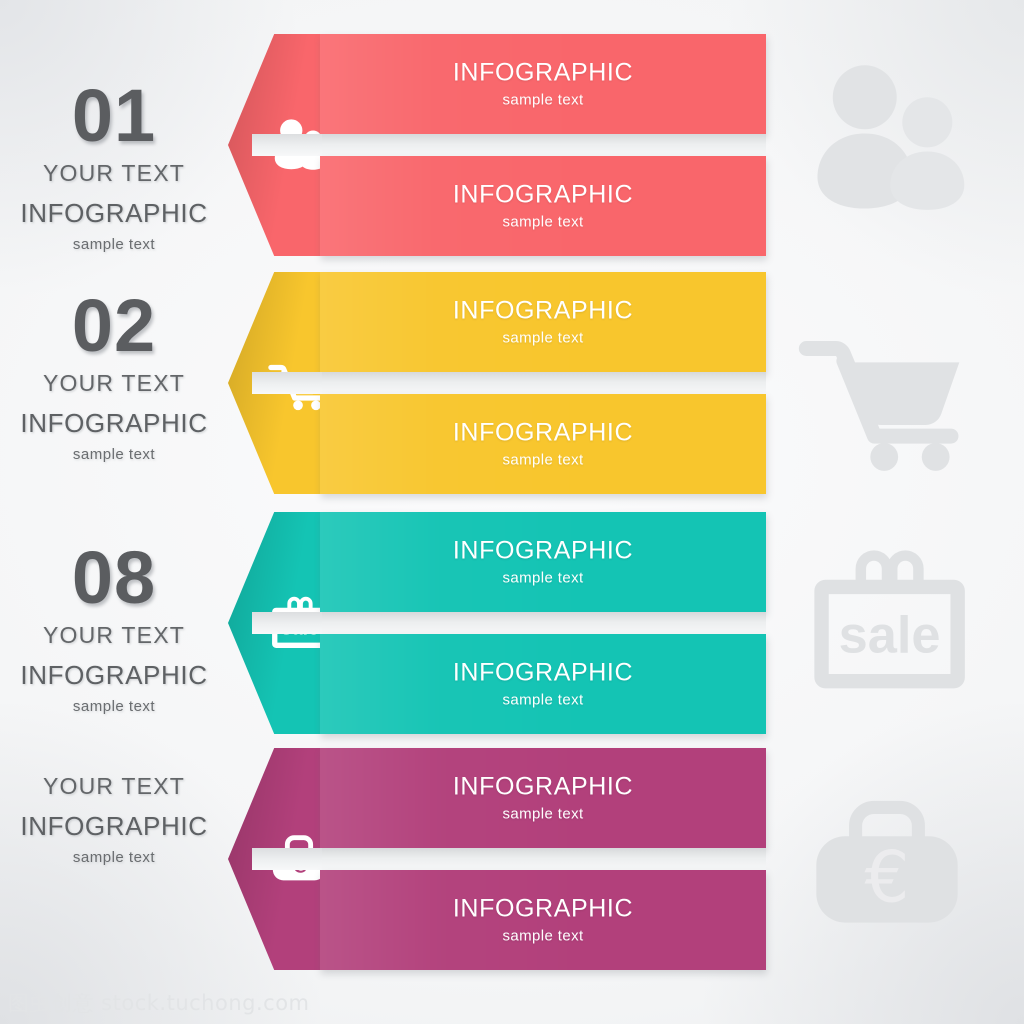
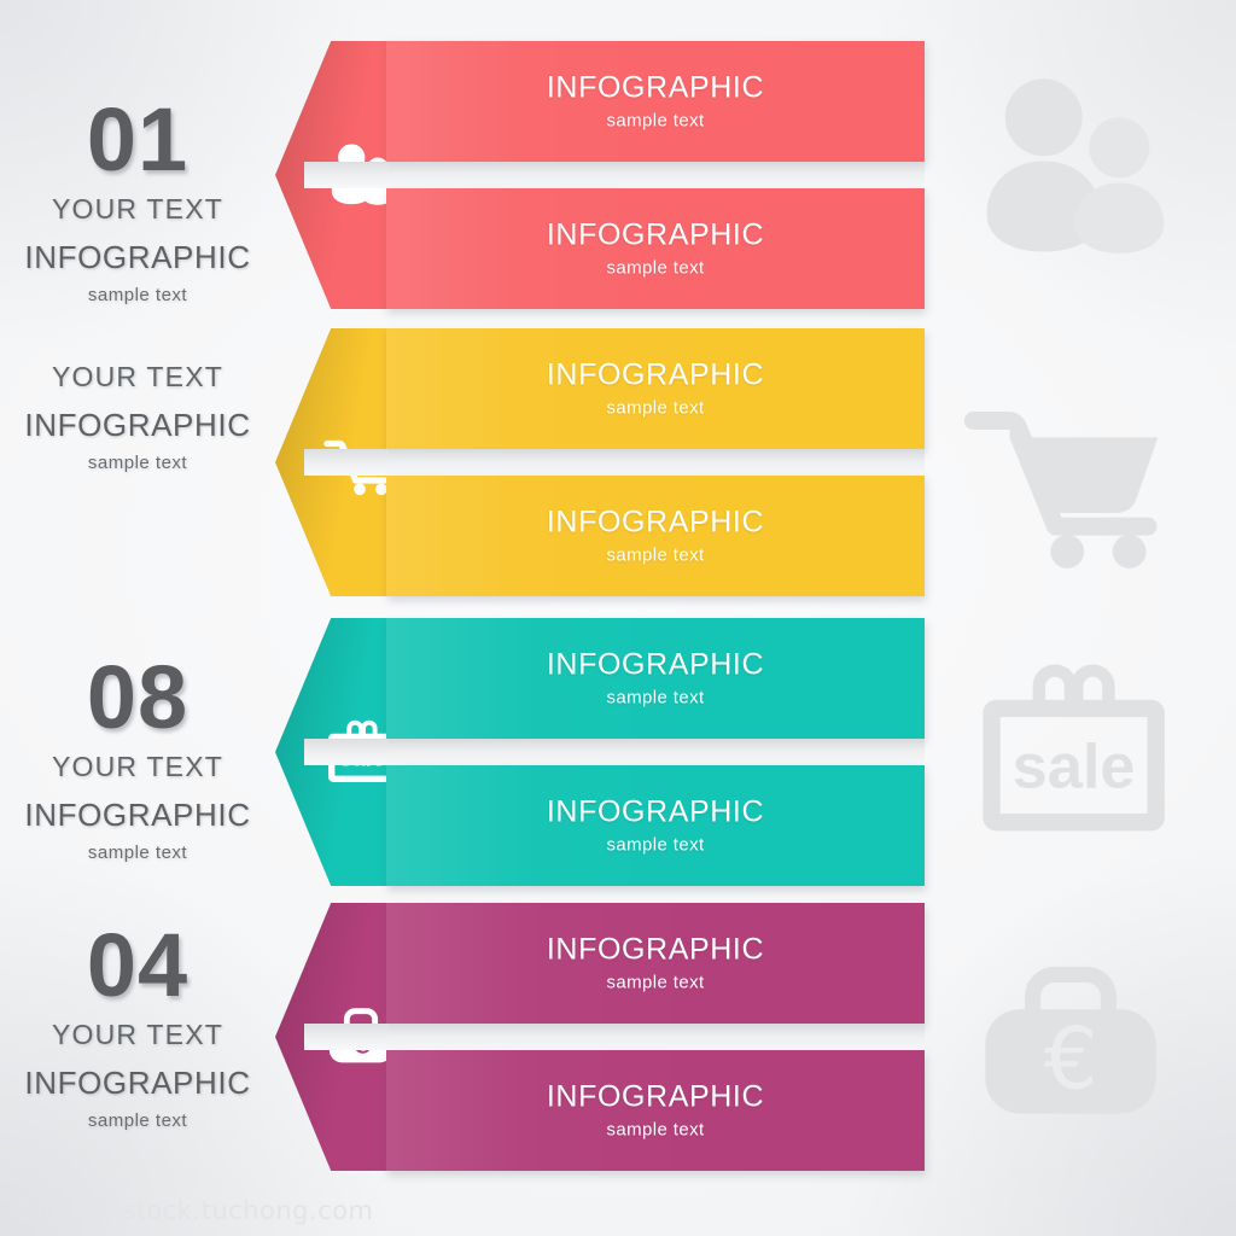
  01
  YOUR TEXT
  INFOGRAPHIC
  sample text
  INFOGRAPHIC
  sample text
  INFOGRAPHIC
  sample text
- 02
  YOUR TEXT
  INFOGRAPHIC
  sample text
  INFOGRAPHIC
  sample text
  INFOGRAPHIC
  sample text
  08
  YOUR TEXT
  INFOGRAPHIC
  sample text
  INFOGRAPHIC
  sample text
  INFOGRAPHIC
  sample text
  sale
+ 04
  YOUR TEXT
  INFOGRAPHIC
  sample text
  INFOGRAPHIC
  sample text
  INFOGRAPHIC
  sample text
